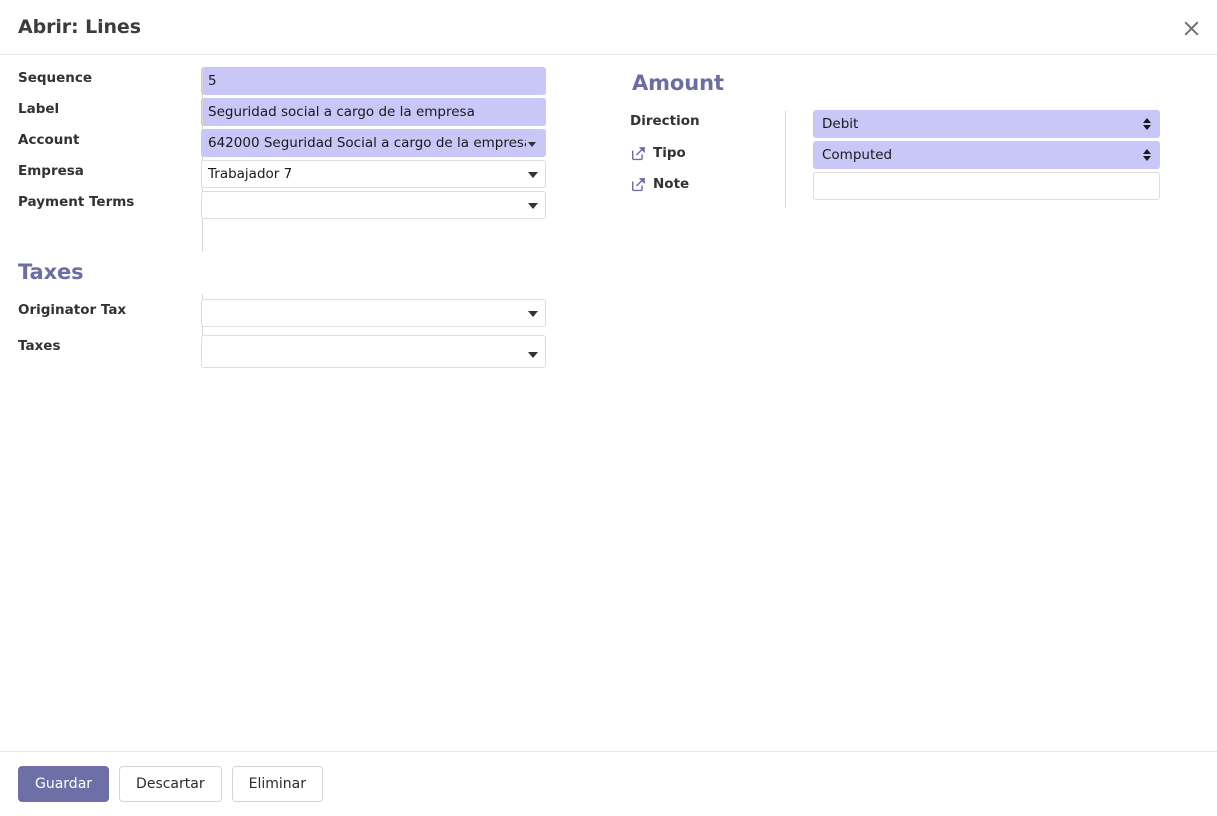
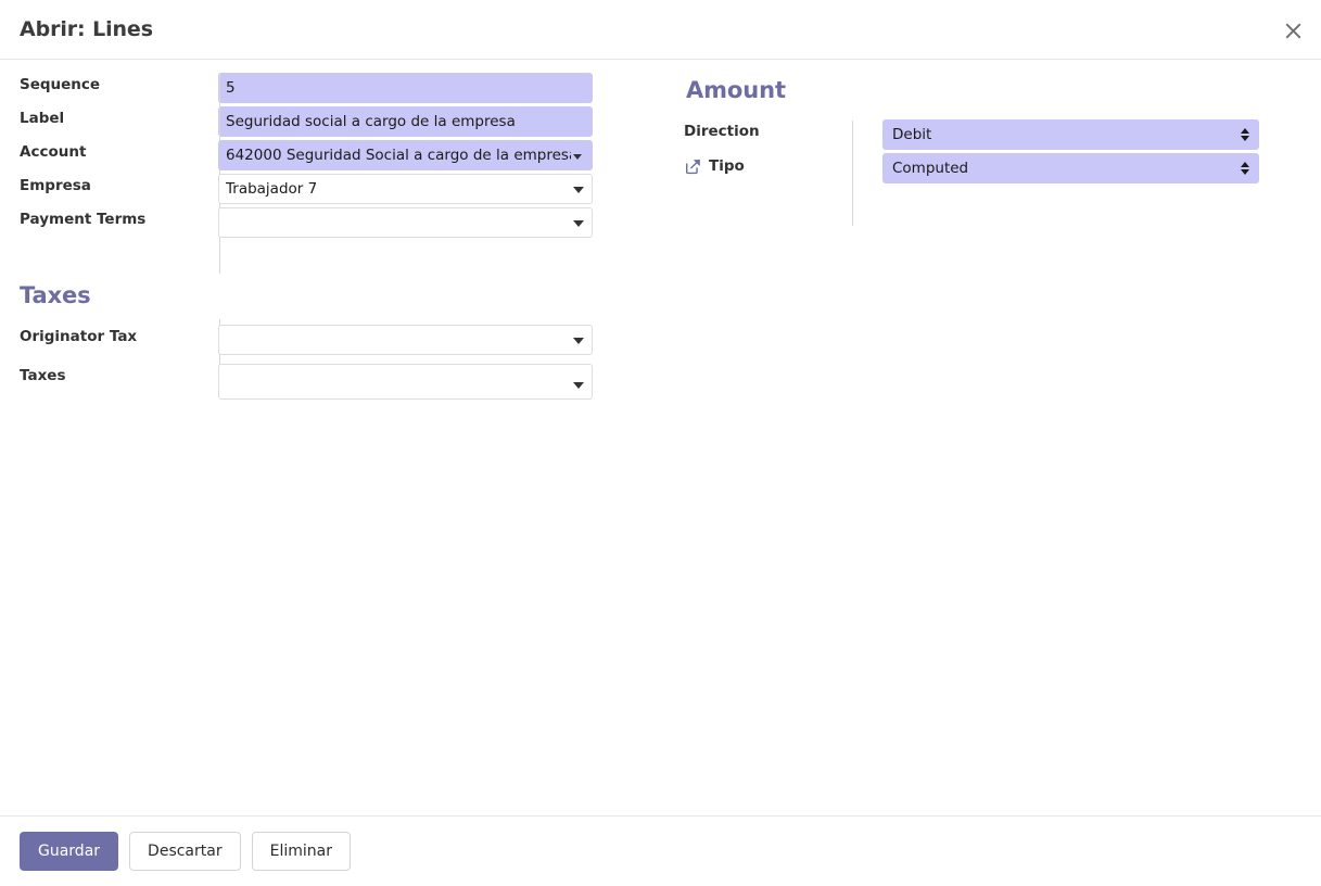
  Abrir: Lines
  Sequence
  5
  Label
  Seguridad social a cargo de la empresa
  Account
  642000 Seguridad Social a cargo de la empres
  Empresa
  Trabajador 7
  Payment Terms
  Amount
  Direction
  Debit
  Tipo
  Computed
- Note
  Taxes
  Originator Tax
  Taxes
  Guardar
  Descartar
  Eliminar
